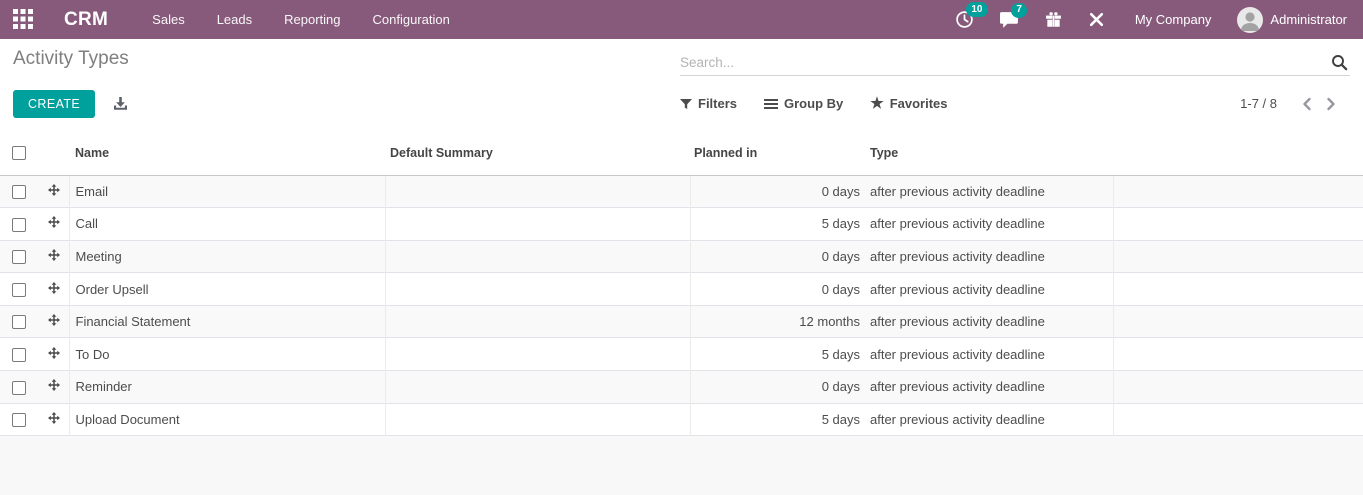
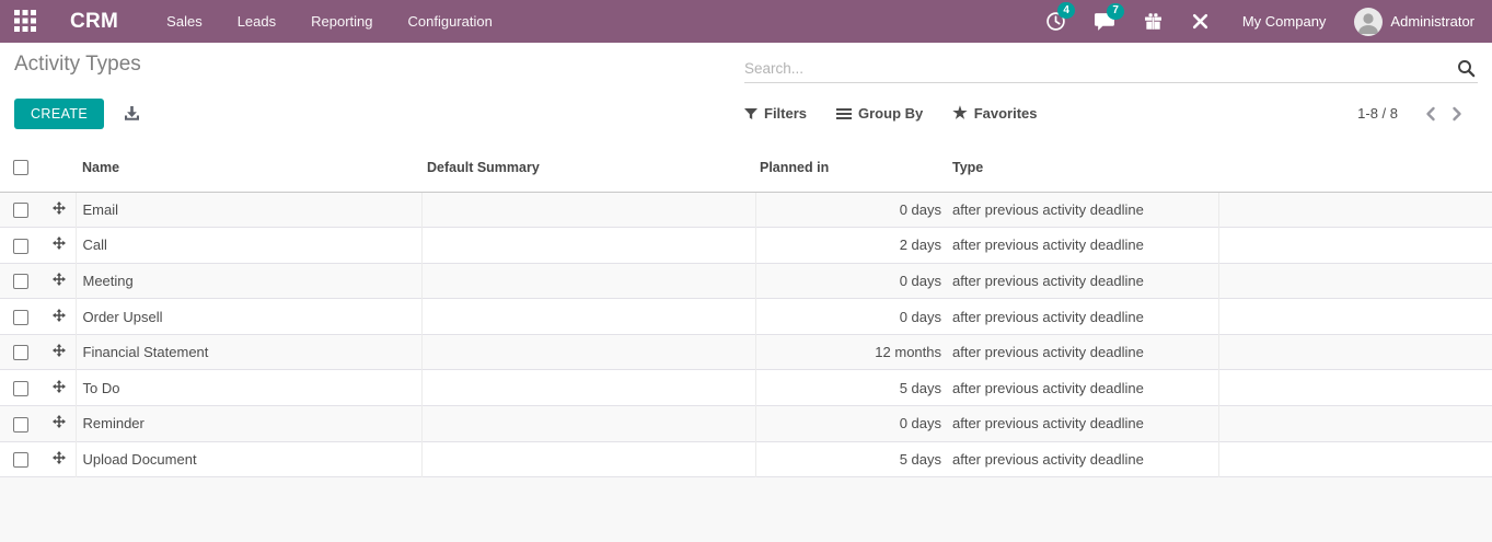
  CRM
  Sales
  Leads
  Reporting
  Configuration
- 10
+ 4
  7
  My Company
  Administrator
  Activity Types
  Search...
  CREATE
  Filters
  Group By
  ★
  Favorites
- 1-7 / 8
+ 1-8 / 8
  		Name	Default Summary	Planned in	Type
  		Email		0 days	after previous activity deadline
- 		Call		5 days	after previous activity deadline
+ 		Call		2 days	after previous activity deadline
  		Meeting		0 days	after previous activity deadline
  		Order Upsell		0 days	after previous activity deadline
  		Financial Statement		12 months	after previous activity deadline
  		To Do		5 days	after previous activity deadline
  		Reminder		0 days	after previous activity deadline
  		Upload Document		5 days	after previous activity deadline
